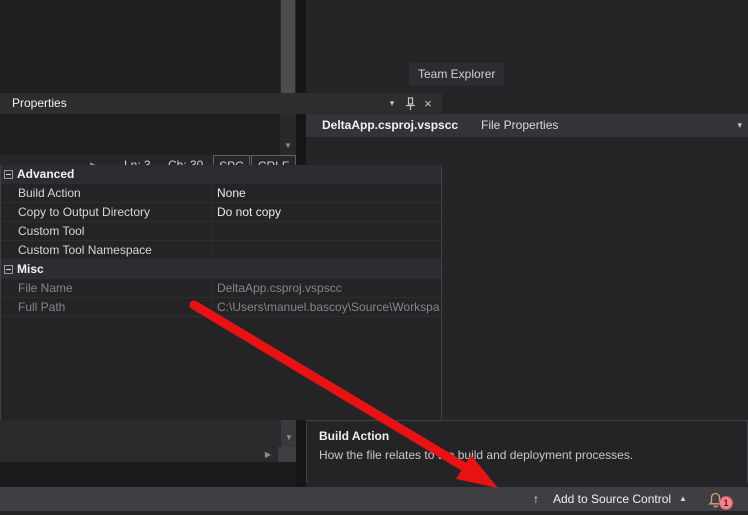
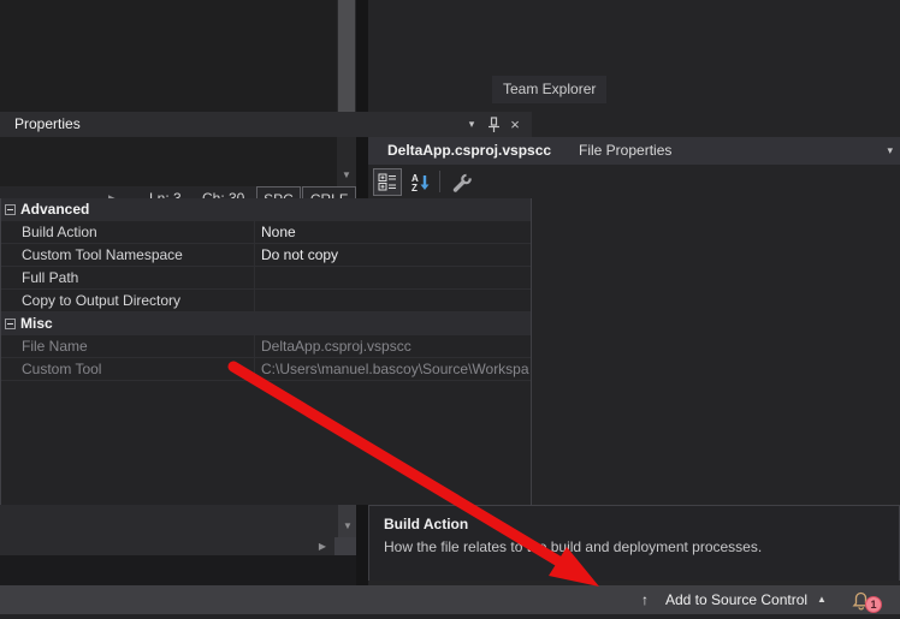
  ▼
  ▼
  ▶
  Team Explorer
  Properties
  ▾
  ×
  DeltaApp.csproj.vspscc
  File Properties
  ▾
+ A
+ Z
  Advanced
  Build Action
  None
- Copy to Output Directory
+ Custom Tool Namespace
  Do not copy
- Custom Tool
+ Full Path
- Custom Tool Namespace
+ Copy to Output Directory
  Misc
  File Name
  DeltaApp.csproj.vspscc
- Full Path
+ Custom Tool
  C:\Users\manuel.bascoy\Source\Workspa
  Build Action
  How the file relates to build and deployment processes.
  ↑
  Add to Source Control
  ▲
  1
